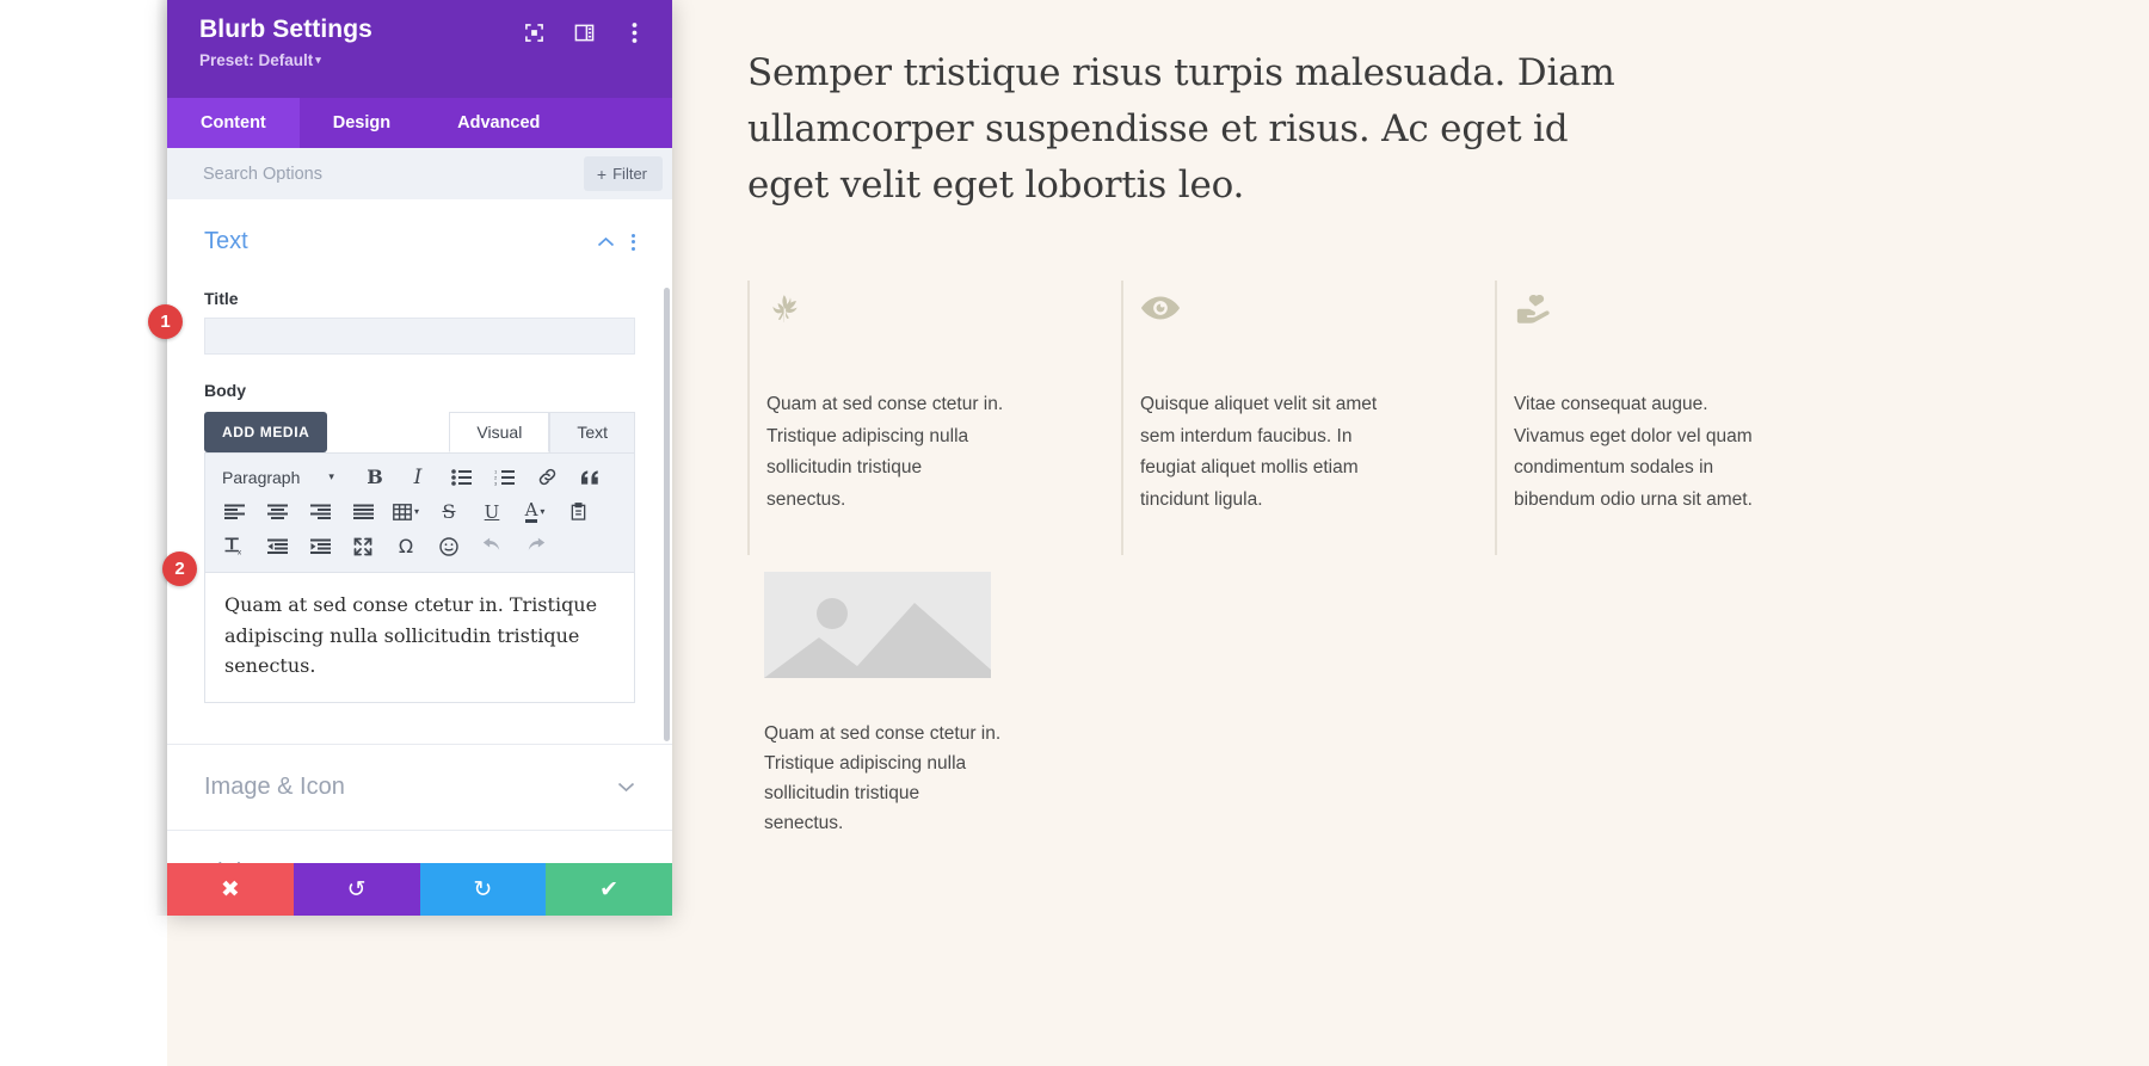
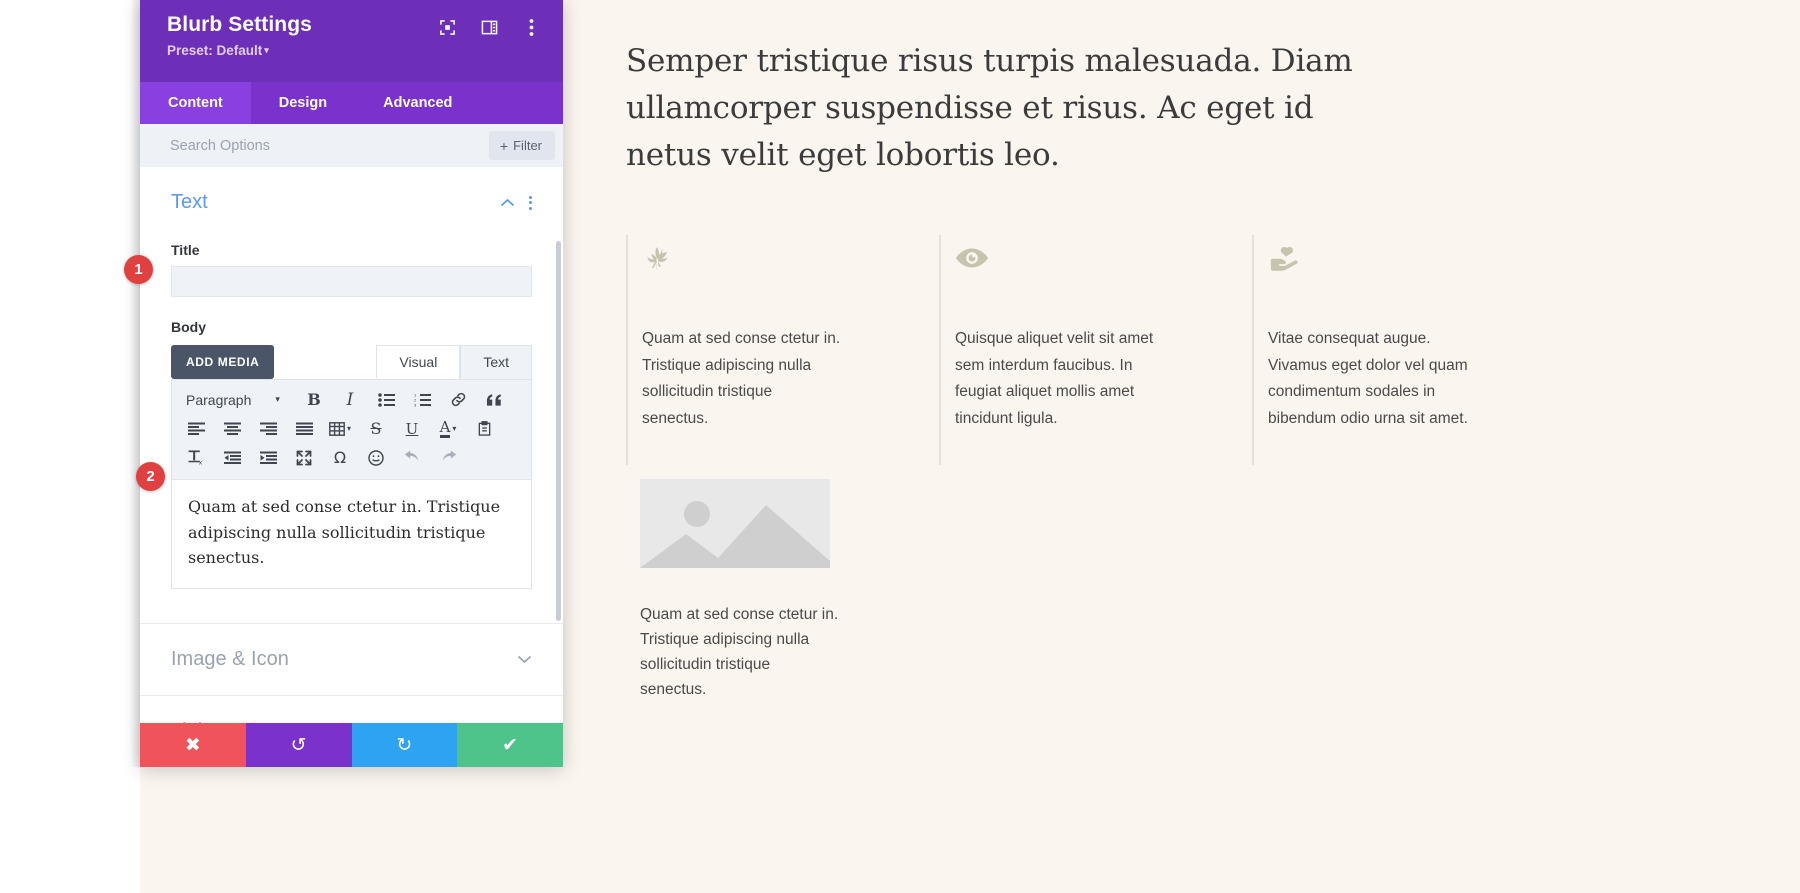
- Semper tristique risus turpis malesuada. Diam ullamcorper suspendisse et risus. Ac eget id eget velit eget lobortis leo.
+ Semper tristique risus turpis malesuada. Diam ullamcorper suspendisse et risus. Ac eget id netus velit eget lobortis leo.
  Quam at sed conse ctetur in. Tristique adipiscing nulla sollicitudin tristique senectus.
- Quisque aliquet velit sit amet sem interdum faucibus. In feugiat aliquet mollis etiam tincidunt ligula.
+ Quisque aliquet velit sit amet sem interdum faucibus. In feugiat aliquet mollis amet tincidunt ligula.
  Vitae consequat augue. Vivamus eget dolor vel quam condimentum sodales in bibendum odio urna sit amet.
  Quam at sed conse ctetur in. Tristique adipiscing nulla sollicitudin tristique senectus.
  Blurb Settings
  Preset: Default ▾
  Content
  Design
  Advanced
  Search Options
  +
  Filter
  Text
  Title
  Body
  ADD MEDIA
  Visual
  Text
  Paragraph
  ▾
  B
  I
  ▾
  S
  U
  A
  ▾
  Ω
  Quam at sed conse ctetur in. Tristique adipiscing nulla sollicitudin tristique senectus.
  Image & Icon
  ✖
  ↺
  ↻
  ✔
  1
  2
